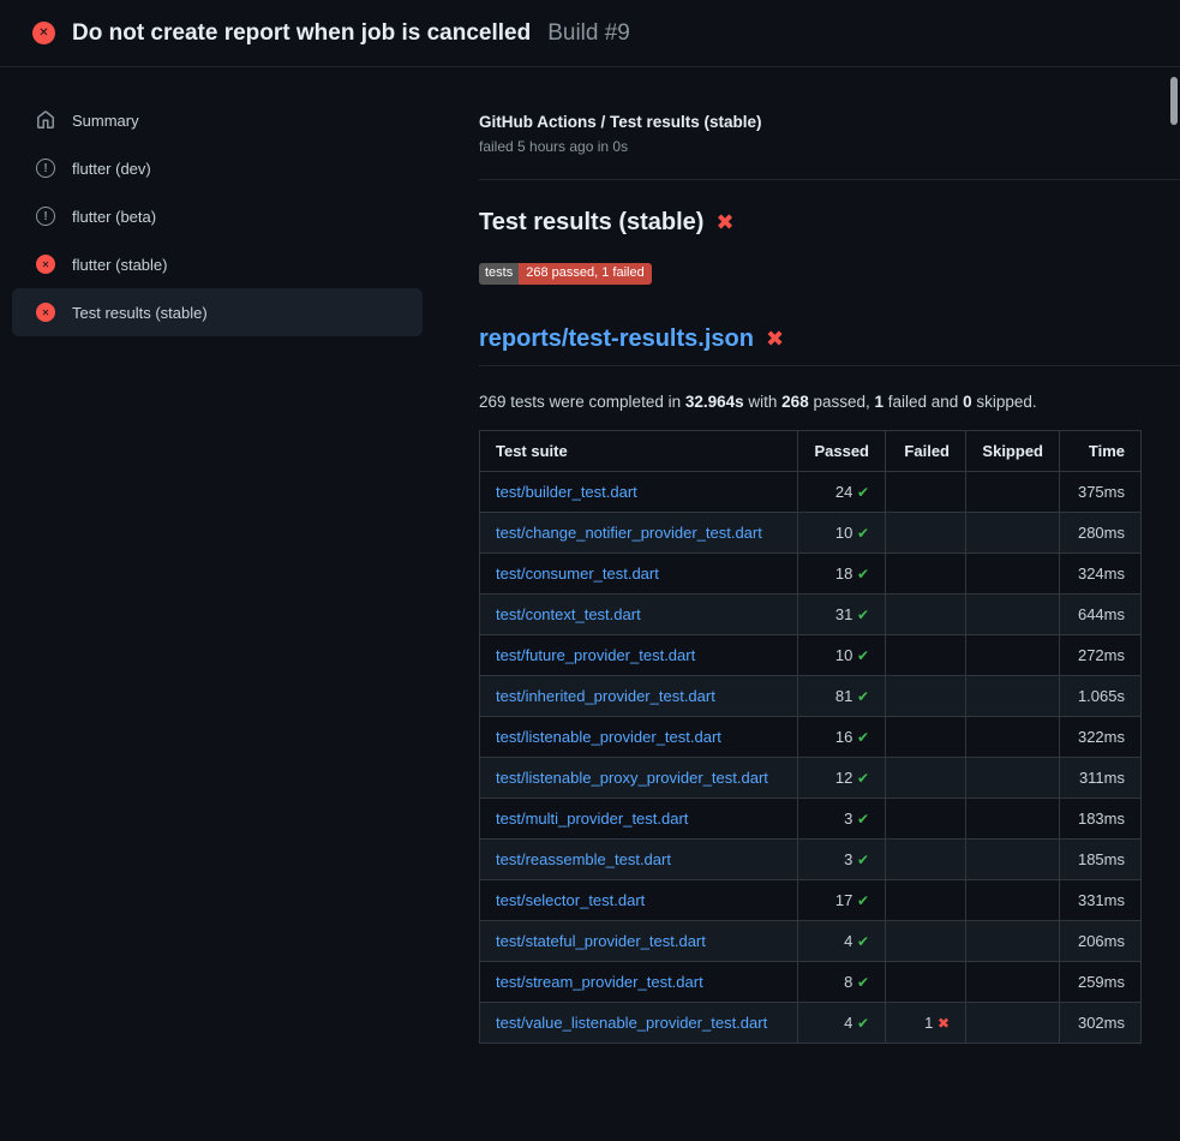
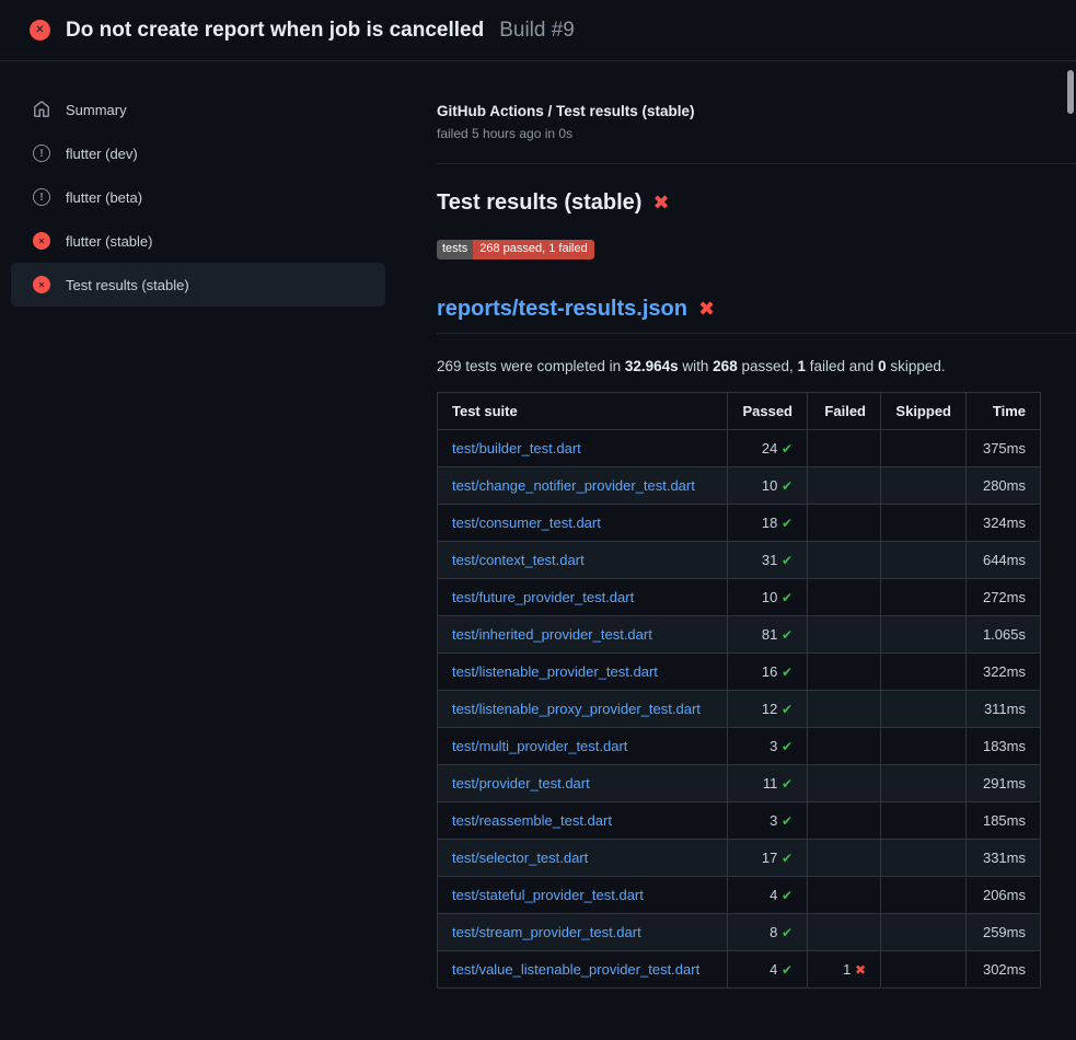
  ✕
  Do not create report when job is cancelled
  Build #9
  Summary
  !
  flutter (dev)
  !
  flutter (beta)
  ✕
  flutter (stable)
  ✕
  Test results (stable)
  GitHub Actions / Test results (stable)
  failed 5 hours ago in 0s
  Test results (stable)
  ✖
  tests
  268 passed, 1 failed
  reports/test-results.json
  ✖
  269 tests were completed in 32.964s with 268 passed, 1 failed and 0 skipped.
  Test suite	Passed	Failed	Skipped	Time
  test/builder_test.dart	24 ✔			375ms
  test/change_notifier_provider_test.dart	10 ✔			280ms
  test/consumer_test.dart	18 ✔			324ms
  test/context_test.dart	31 ✔			644ms
  test/future_provider_test.dart	10 ✔			272ms
  test/inherited_provider_test.dart	81 ✔			1.065s
  test/listenable_provider_test.dart	16 ✔			322ms
  test/listenable_proxy_provider_test.dart	12 ✔			311ms
  test/multi_provider_test.dart	3 ✔			183ms
+ test/provider_test.dart	11 ✔			291ms
  test/reassemble_test.dart	3 ✔			185ms
  test/selector_test.dart	17 ✔			331ms
  test/stateful_provider_test.dart	4 ✔			206ms
  test/stream_provider_test.dart	8 ✔			259ms
  test/value_listenable_provider_test.dart	4 ✔	1 ✖		302ms
